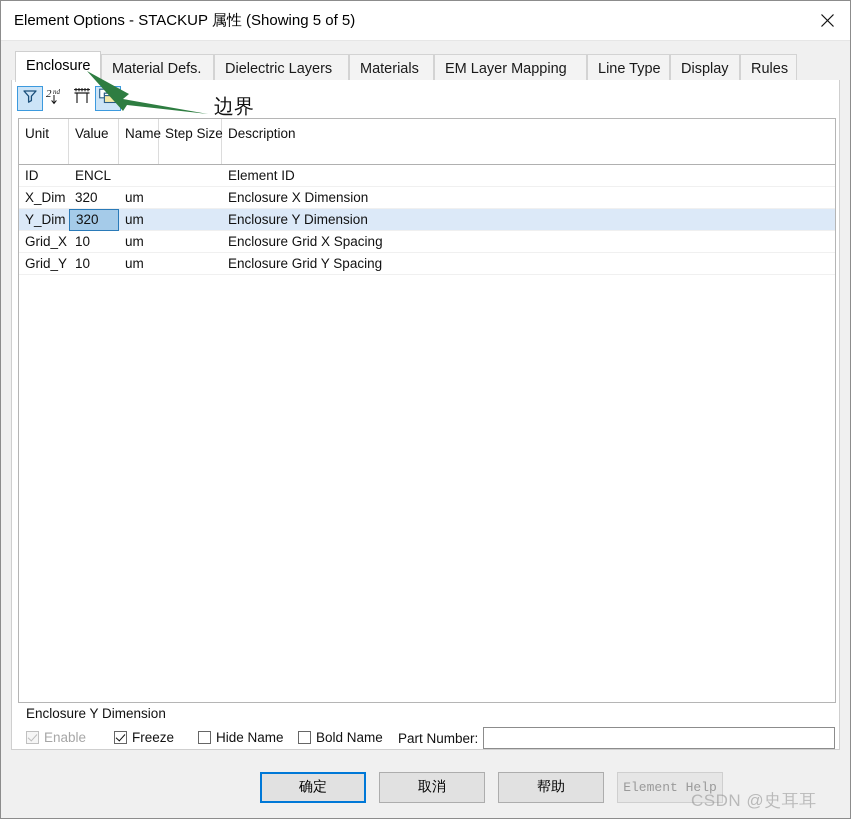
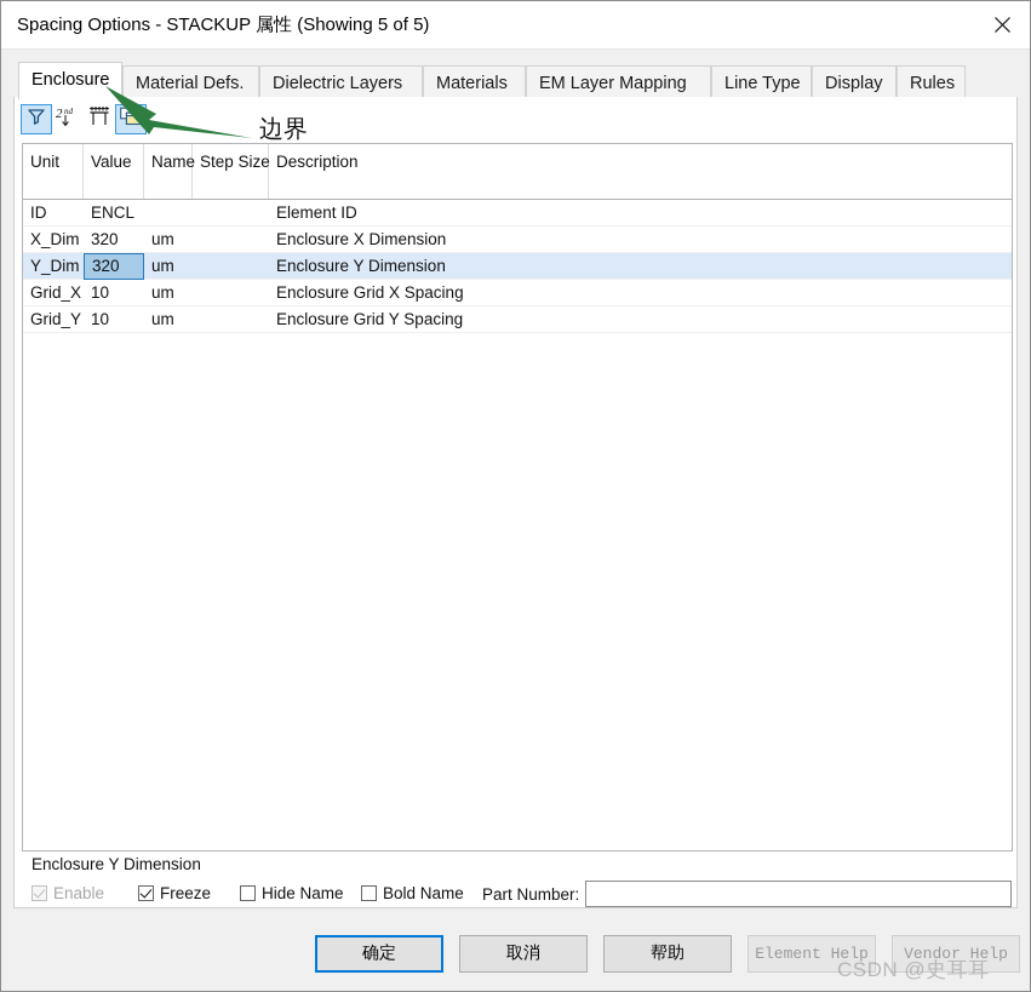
- Element Options - STACKUP 属性 (Showing 5 of 5)
+ Spacing Options - STACKUP 属性 (Showing 5 of 5)
  Enclosure
  Material Defs.
  Dielectric Layers
  Materials
  EM Layer Mapping
  Line Type
  Display
  Rules
  2
  nd
  Unit
  Value
  Name
  Step Size
  Description
  ID
  ENCL
  Element ID
  X_Dim
  320
  um
  Enclosure X Dimension
  Y_Dim
  320
  um
  Enclosure Y Dimension
  Grid_X
  10
  um
  Enclosure Grid X Spacing
  Grid_Y
  10
  um
  Enclosure Grid Y Spacing
  Enclosure Y Dimension
  Enable
  Freeze
  Hide Name
  Bold Name
  Part Number:
  确定
  取消
  帮助
  Element Help
+ Vendor Help
  边界
  CSDN @史耳耳
